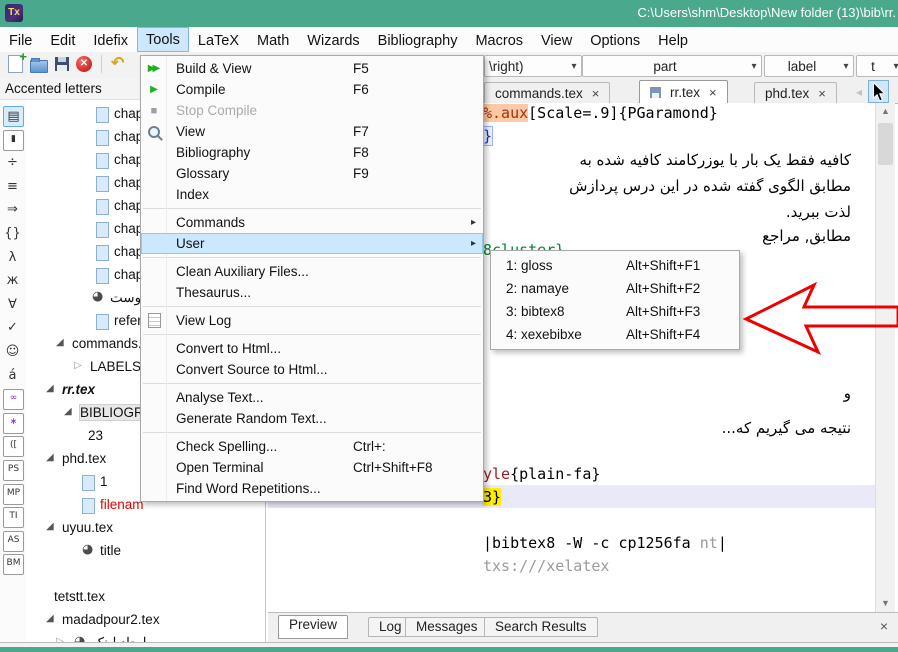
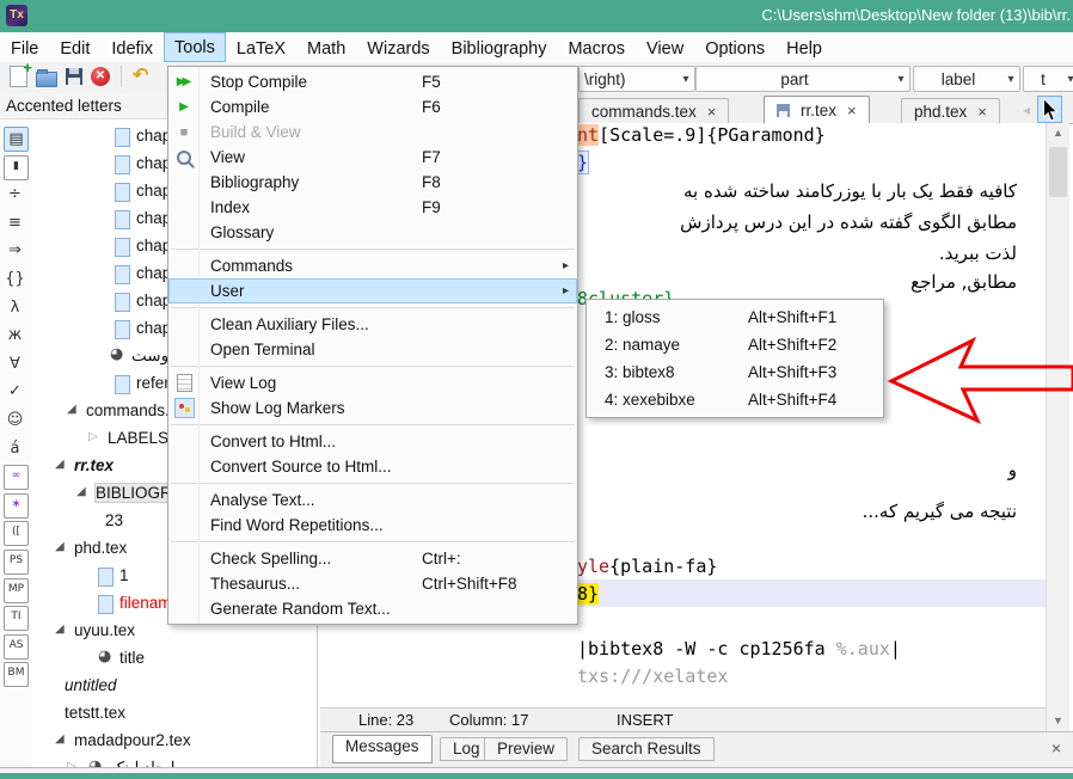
  Tx
  C:\Users\shm\Desktop\New folder (13)\bib\rr.
  File
  Edit
  Idefix
  Tools
  LaTeX
  Math
  Wizards
  Bibliography
  Macros
  View
  Options
  Help
  ✕
  ↶
  \right)
  ▾
  part
  ▾
  label
  ▾
  t
  ▾
  Accented letters
  ▤
  ▮
  ÷
  ≡
  ⇒
  {}
  λ
  ж
  ∀
  ✓
  ☺
  á
  ∞
  ∗
  ([
  PS
  MP
  TI
  AS
  BM
  ◕
  ◢
  commands
  ▷
  LABELS
  ◢
  rr.tex
  ◢
  BIBLIOGR
  23
  ◢
  phd.tex
  1
  filenam
  ◢
  uyuu.tex
  ◕
  title
+ untitled
  tetstt.tex
  ◢
  madadpour2.tex
  ◂
  commands.tex
  ×
  rr.tex
  ×
  phd.tex
  ×
- %.aux[Scale=.9]{PGaramond}
+ nt[Scale=.9]{PGaramond}
  }
- كافيه فقط يک بار با يوزركامند كافيه شده به
+ كافيه فقط يک بار با يوزركامند ساخته شده به
  مطابق الگوی گفته شده در اين درس پردازش
  لذت ببريد.
  مطابق, مراجع
  و
  نتيجه می گيريم كه...
  yle{plain-fa}
- 3}
+ 8}
- |bibtex8 -W -c cp1256fa nt|
+ |bibtex8 -W -c cp1256fa %.aux|
  txs:///xelatex
  ▲
  ▼
+ Line: 23
+ Column: 17
+ INSERT
  ×
- Preview
+ Messages
  Log
- Messages
+ Preview
  Search Results
  ▶▶
- Build & View
+ Stop Compile
  F5
  ▶
  Compile
  F6
  ■
- Stop Compile
+ Build & View
  View
  F7
  Bibliography
  F8
- Glossary
+ Index
  F9
- Index
+ Glossary
  Commands
  ▸
  User
  ▸
  Clean Auxiliary Files...
- Thesaurus...
+ Open Terminal
  View Log
+ Show Log Markers
  Convert to Html...
  Convert Source to Html...
  Analyse Text...
- Generate Random Text...
+ Find Word Repetitions...
  Check Spelling...
  Ctrl+:
- Open Terminal
+ Thesaurus...
  Ctrl+Shift+F8
- Find Word Repetitions...
+ Generate Random Text...
  1: gloss
  Alt+Shift+F1
  2: namaye
  Alt+Shift+F2
  3: bibtex8
  Alt+Shift+F3
  4: xexebibxe
  Alt+Shift+F4
